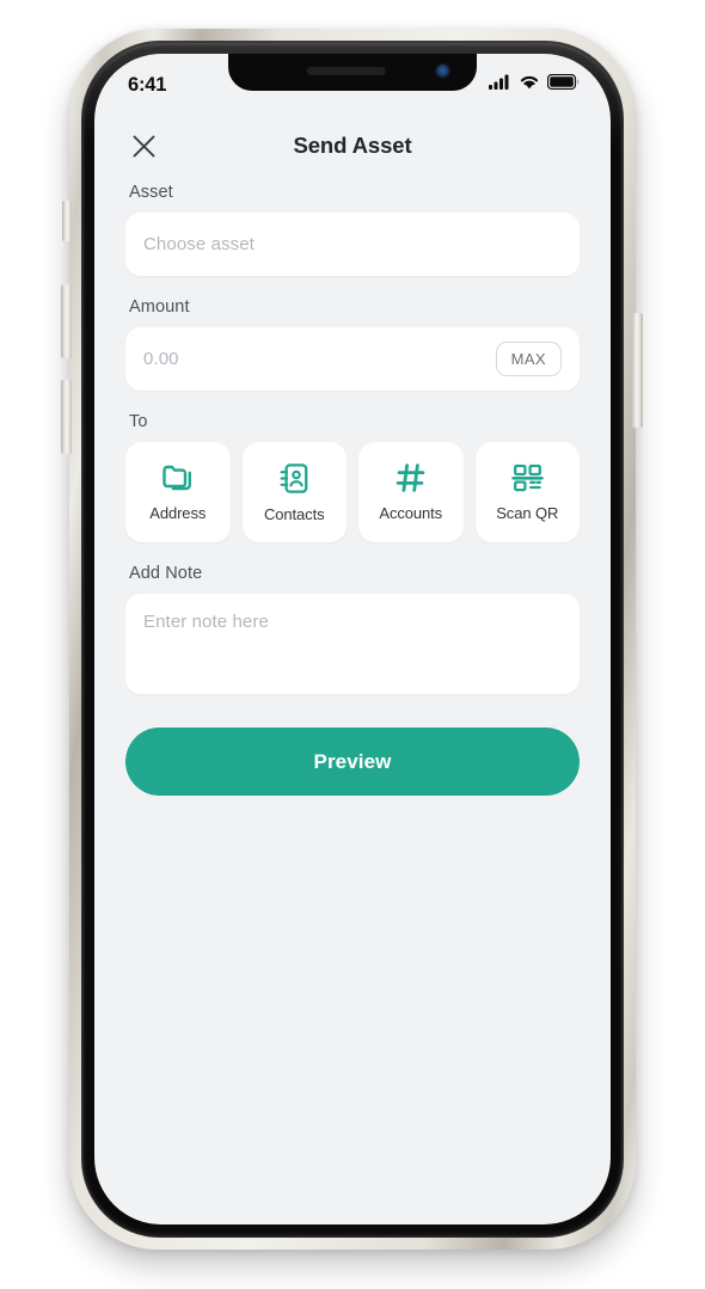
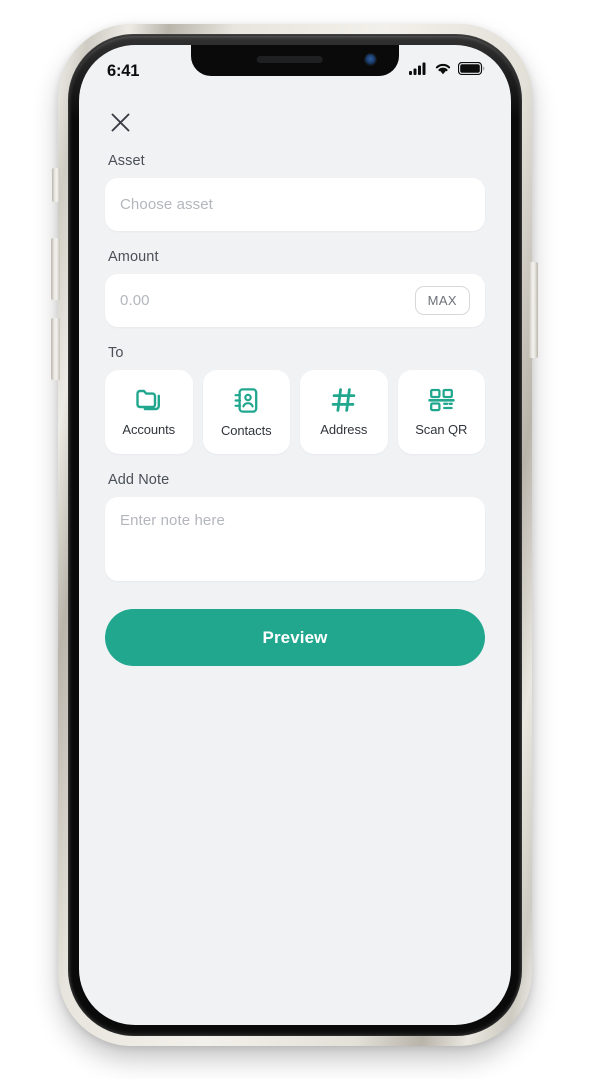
  6:41
- Send Asset
  Asset
  Choose asset
  Amount
  0.00
  MAX
  To
- Address
+ Accounts
  Contacts
- Accounts
+ Address
  Scan QR
  Add Note
  Enter note here
  Preview
